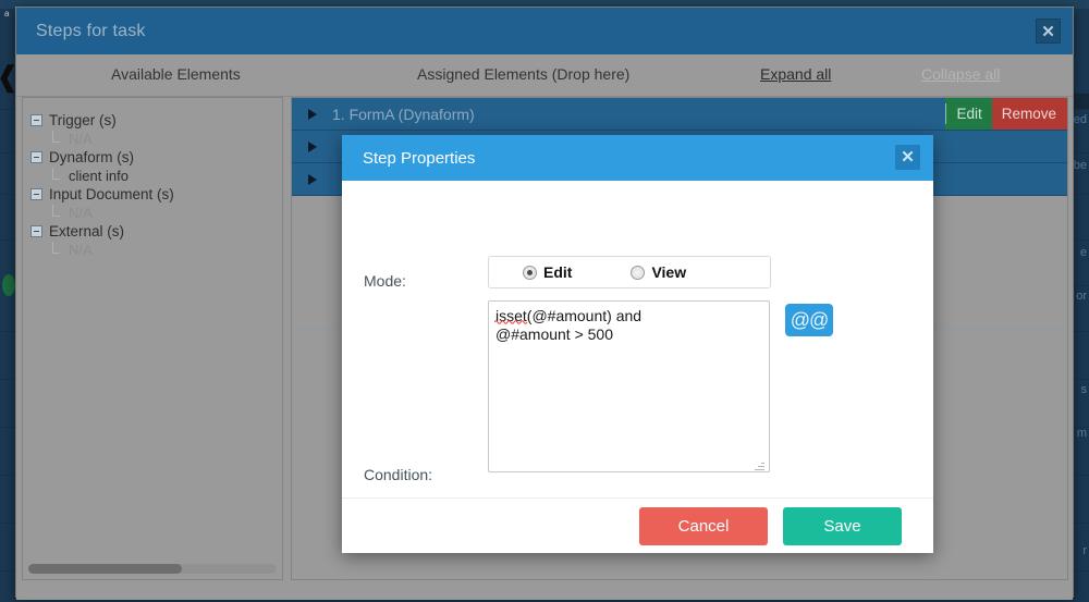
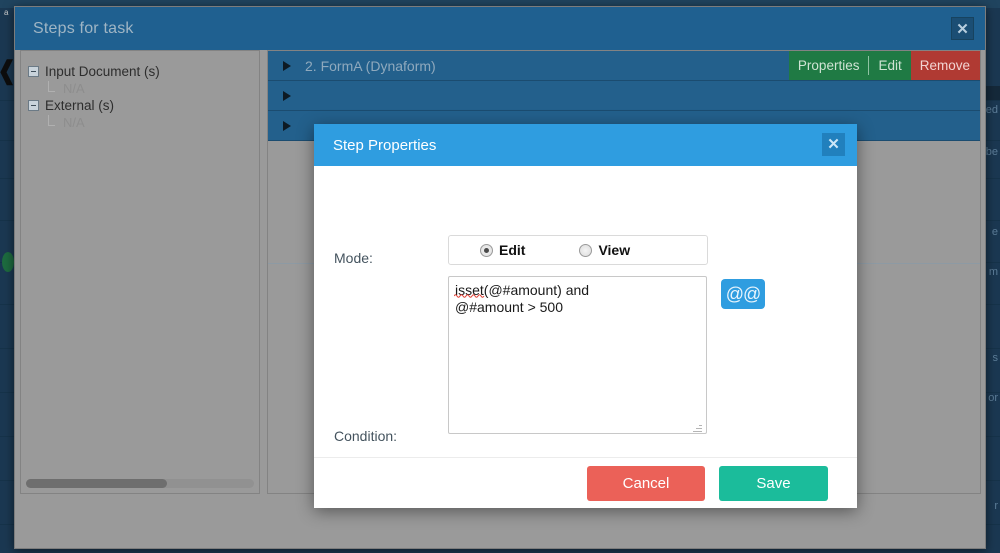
  ed
  be
  e
- or
+ m
  s
- m
+ or
  r
  ❰
  a
  Steps for task
  ✕
- Available Elements
- Assigned Elements (Drop here)
- Expand all
- Collapse all
- Trigger (s)
- Dynaform (s)
- client info
  Input Document (s)
  External (s)
- 1. FormA (Dynaform)
+ 2. FormA (Dynaform)
+ Properties
  Edit
  Remove
  Step Properties
  ✕
  Mode:
  Edit
  View
  Condition:
  isset(@#amount) and
  @#amount > 500
  @@
  Cancel
  Save
